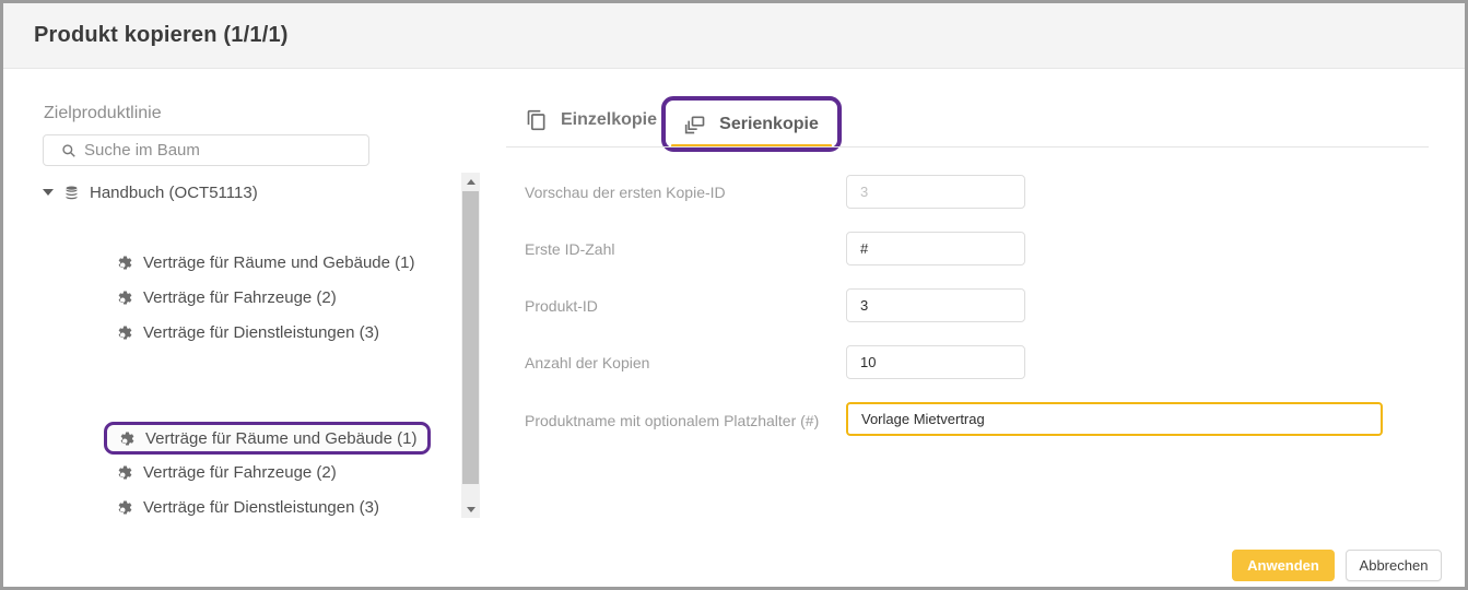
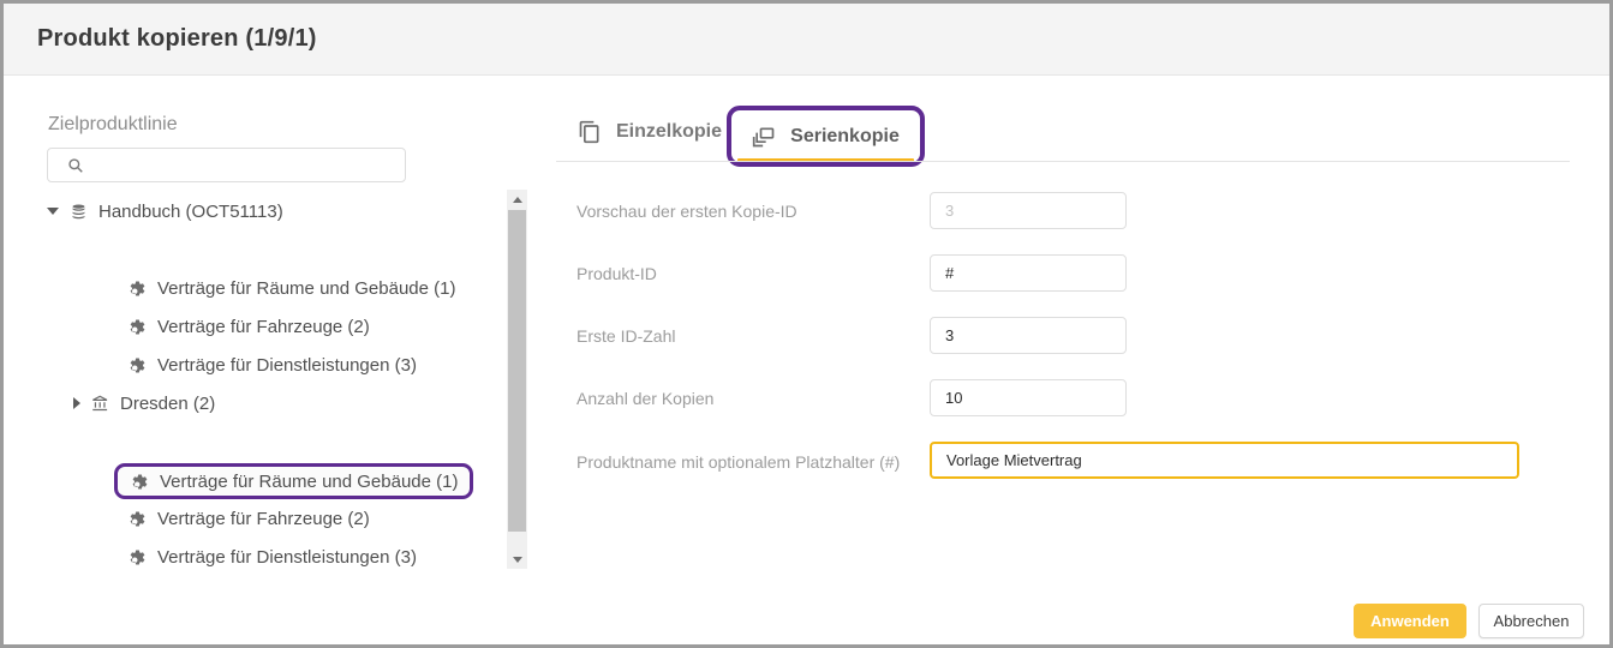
- Produkt kopieren (1/1/1)
+ Produkt kopieren (1/9/1)
  Zielproduktlinie
- Suche im Baum
  Handbuch (OCT51113)
  Verträge für Räume und Gebäude (1)
  Verträge für Fahrzeuge (2)
  Verträge für Dienstleistungen (3)
+ Dresden (2)
  Verträge für Räume und Gebäude (1)
  Verträge für Fahrzeuge (2)
  Verträge für Dienstleistungen (3)
  Einzelkopie
  Serienkopie
  Vorschau der ersten Kopie-ID
  3
- Erste ID-Zahl
+ Produkt-ID
  #
- Produkt-ID
+ Erste ID-Zahl
  3
  Anzahl der Kopien
  10
  Produktname mit optionalem Platzhalter (#)
  Vorlage Mietvertrag
  Anwenden
  Abbrechen
